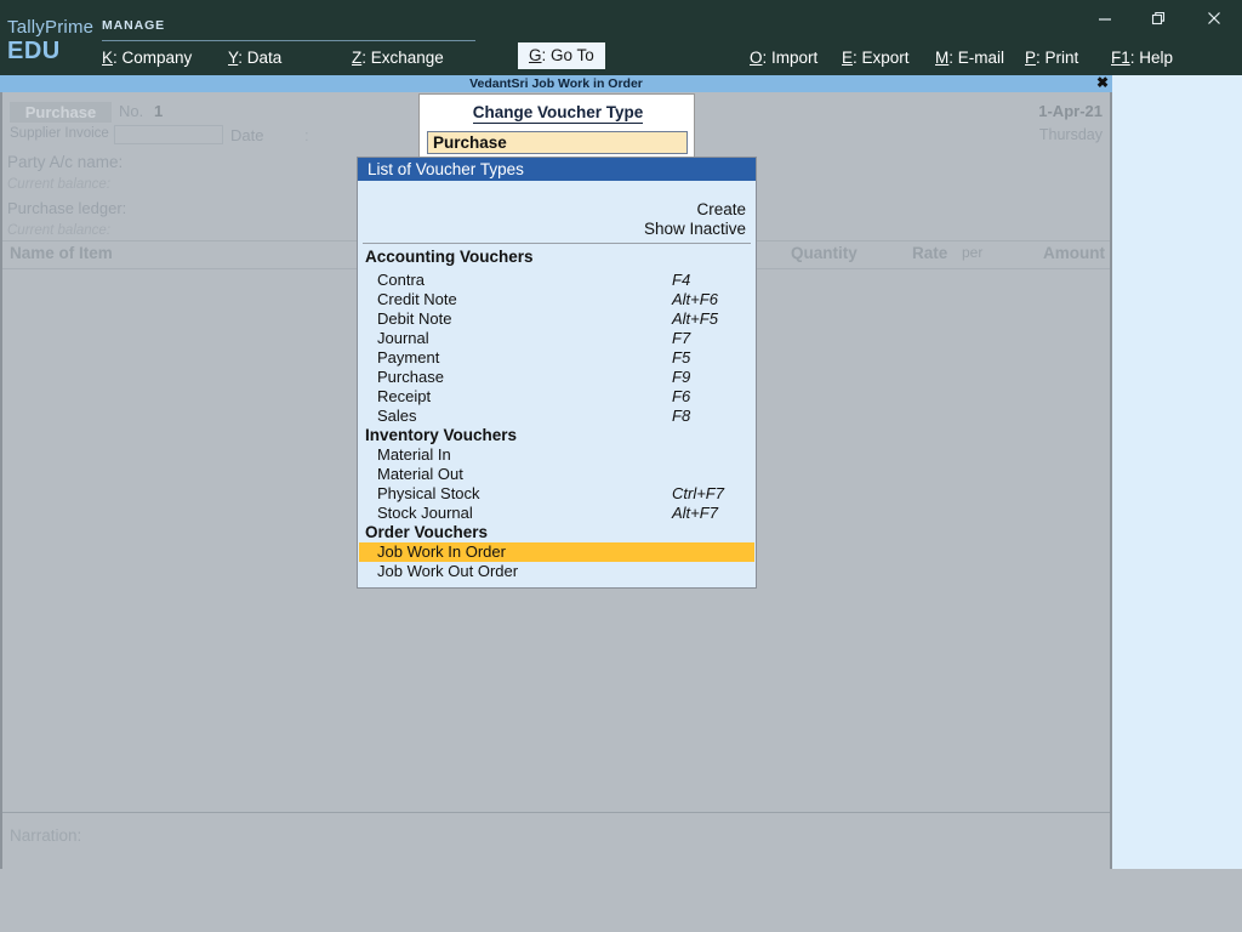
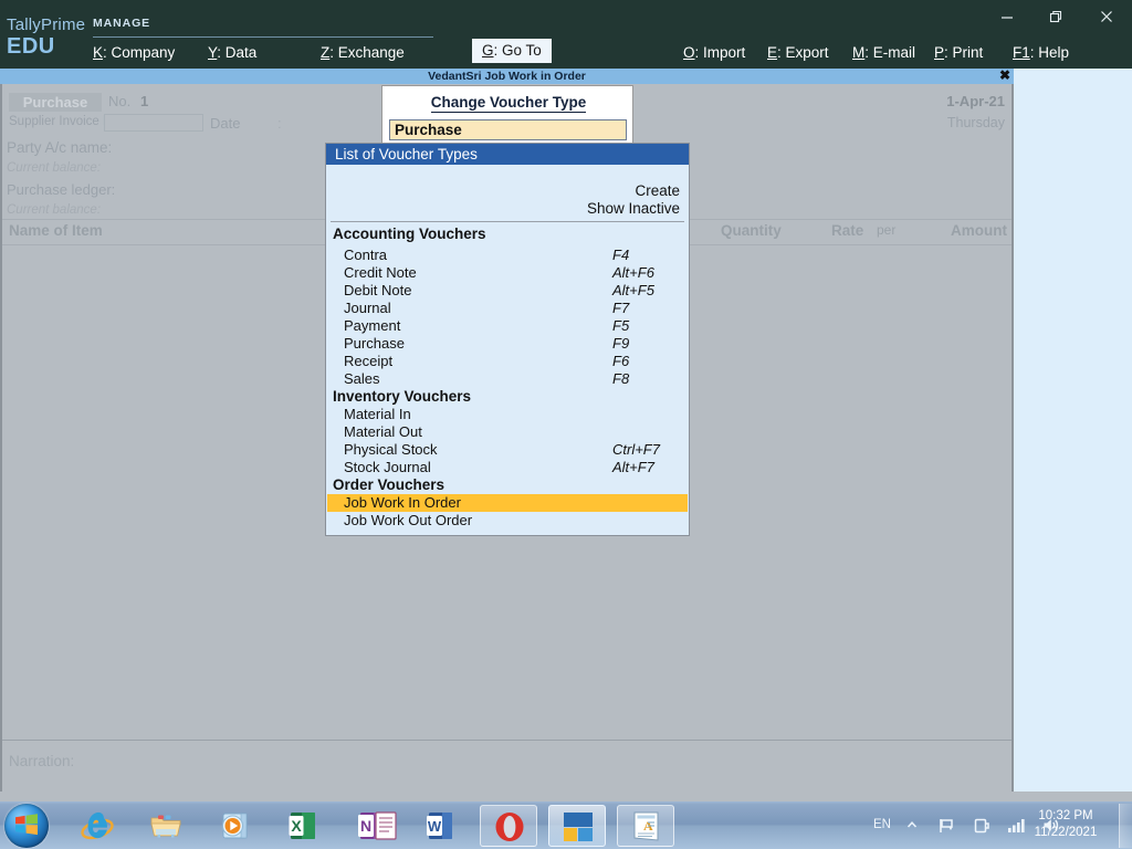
  TallyPrime
  EDU
  MANAGE
  K: Company
  Y: Data
  Z: Exchange
  G: Go To
  O: Import
  E: Export
  M: E-mail
  P: Print
  F1: Help
  VedantSri Job Work in Order
  ✖
  Purchase
  No.
  1
  Supplier Invoice
  Date
  Party A/c name:
  Purchase ledger:
  1-Apr-21
  Thursday
  Name of Item
  Quantity
  Rate
  per
  Amount
  Change Voucher Type
  Purchase
  List of Voucher Types
  Create
  Show Inactive
  Accounting Vouchers
  Contra
  F4
  Credit Note
  Alt+F6
  Debit Note
  Alt+F5
  Journal
  F7
  Payment
  F5
  Purchase
  F9
  Receipt
  F6
  Sales
  F8
  Inventory Vouchers
  Material In
  Material Out
  Physical Stock
  Ctrl+F7
  Stock Journal
  Alt+F7
  Order Vouchers
  Job Work In Order
  Job Work Out Order
+ X
+ N
+ W
+ EN
+ 10:32 PM
+ 11/22/2021
